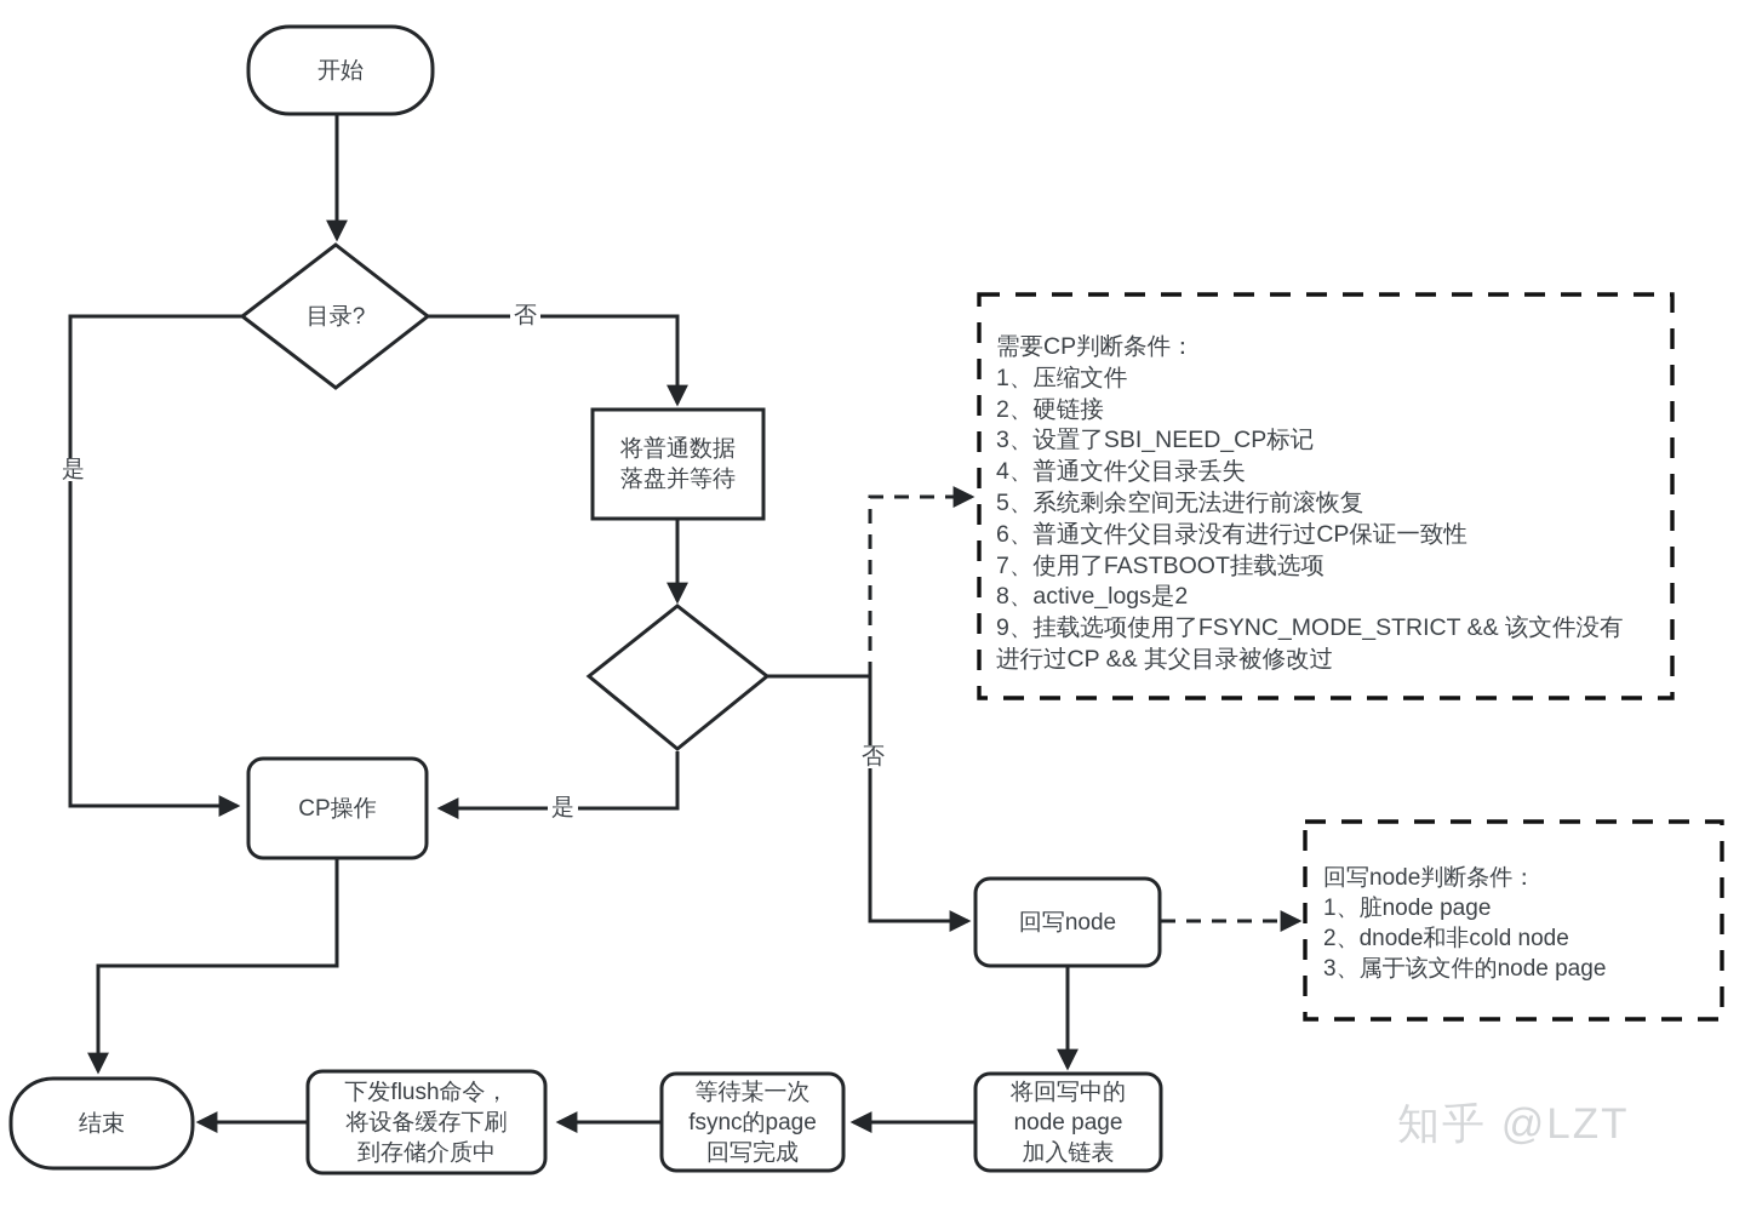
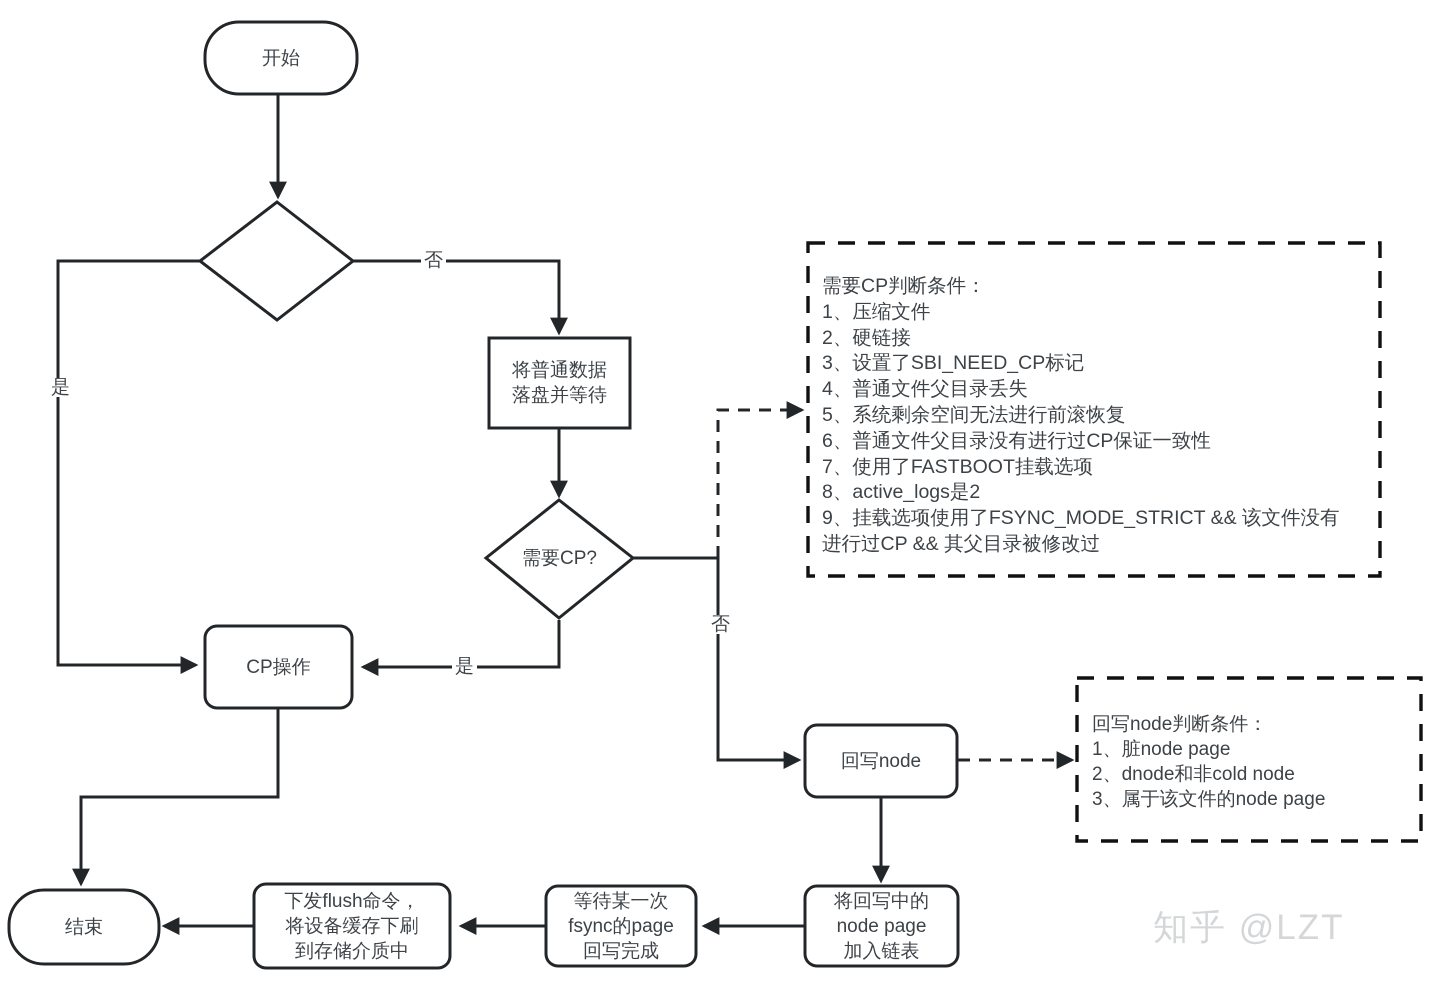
  开始
- 目录?
  将普通数据
  落盘并等待
+ 需要CP?
  CP操作
  回写node
  将回写中的
  node page
  加入链表
  等待某一次
  fsync的page
  回写完成
  下发flush命令，
  将设备缓存下刷
  到存储介质中
  结束
  是
  否
  是
  否
  需要CP判断条件：
  1、压缩文件
  2、硬链接
  3、设置了SBI_NEED_CP标记
  4、普通文件父目录丢失
  5、系统剩余空间无法进行前滚恢复
  6、普通文件父目录没有进行过CP保证一致性
  7、使用了FASTBOOT挂载选项
  8、active_logs是2
  9、挂载选项使用了FSYNC_MODE_STRICT && 该文件没有
  进行过CP && 其父目录被修改过
  回写node判断条件：
  1、脏node page
  2、dnode和非cold node
  3、属于该文件的node page
  知乎 @LZT
